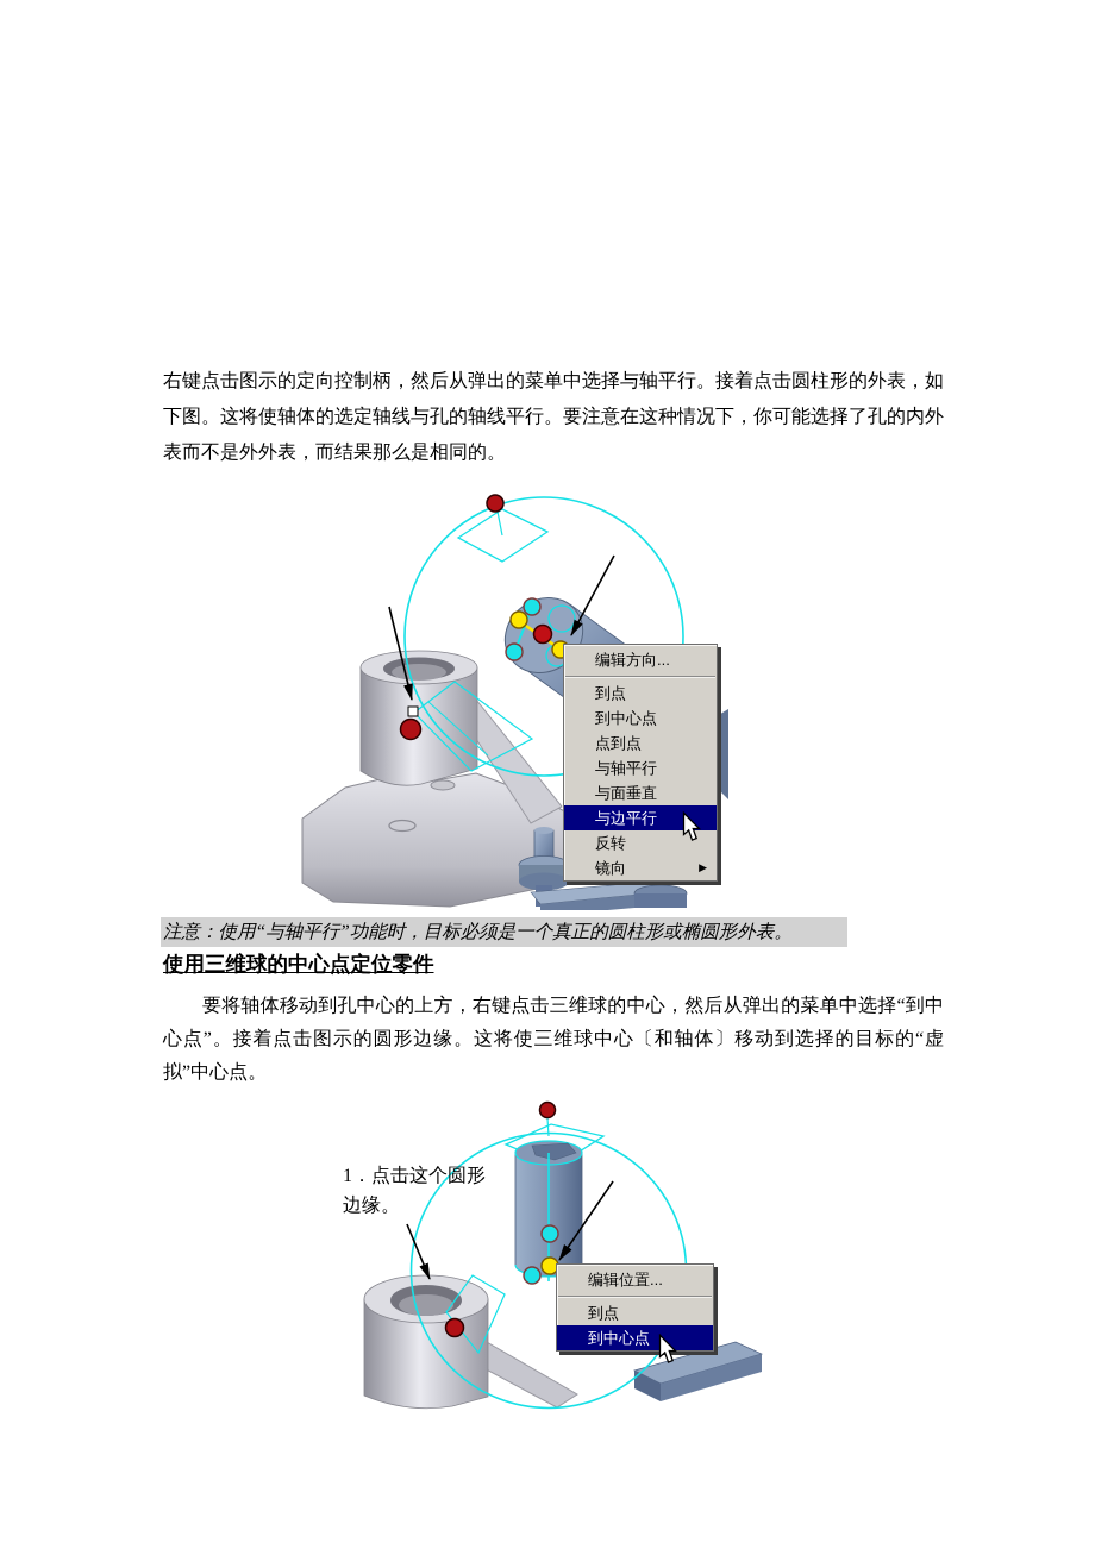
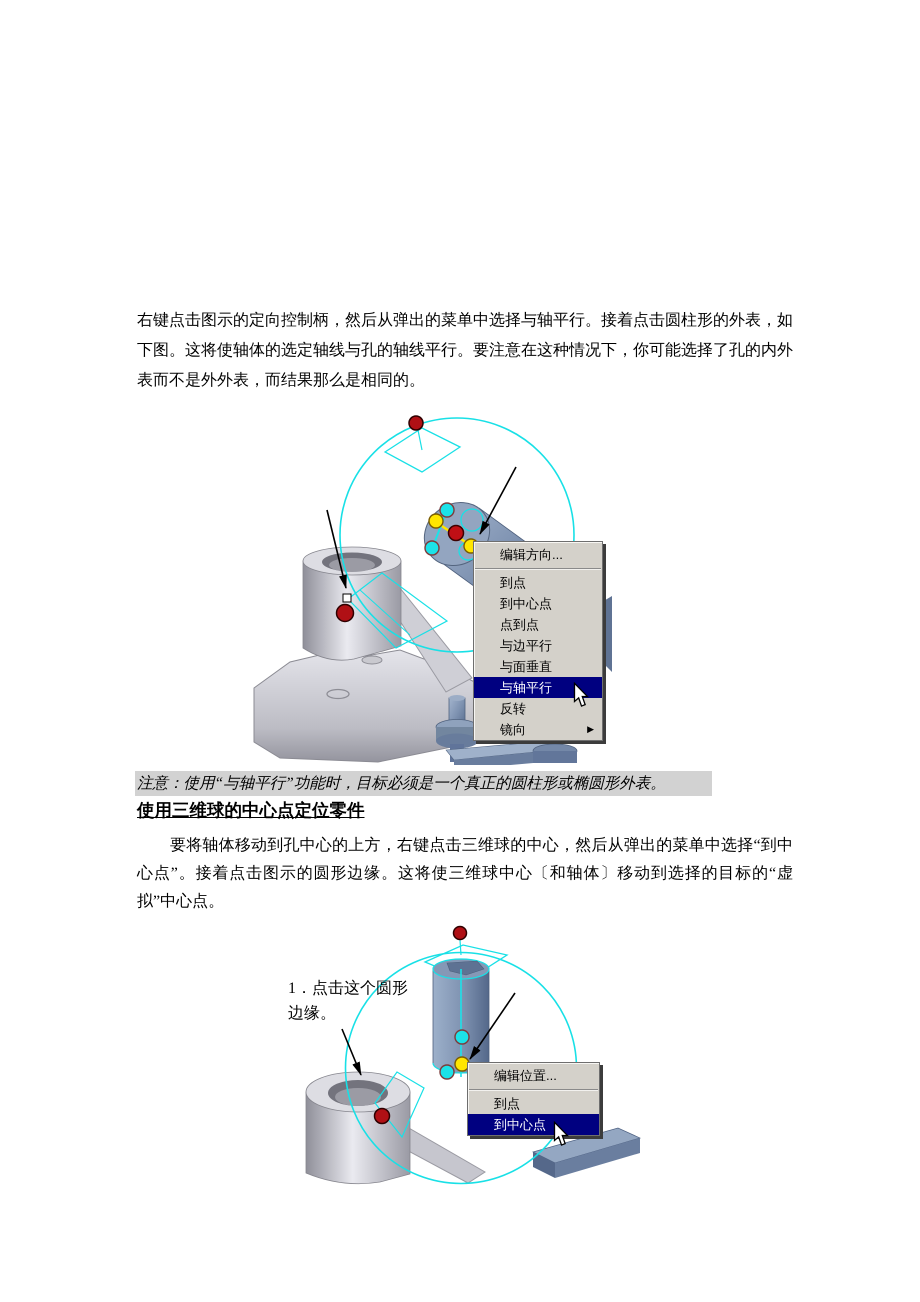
  右键点击图示的定向控制柄，然后从弹出的菜单中选择与轴平行。接着点击圆柱形的外表，如下图。这将使轴体的选定轴线与孔的轴线平行。要注意在这种情况下，你可能选择了孔的内外表而不是外外表，而结果那么是相同的。
  编辑方向...
  到点
  到中心点
  点到点
- 与轴平行
+ 与边平行
  与面垂直
- 与边平行
+ 与轴平行
  反转
  镜向
  ▶
  注意：使用“与轴平行”功能时，目标必须是一个真正的圆柱形或椭圆形外表。
  使用三维球的中心点定位零件
  要将轴体移动到孔中心的上方，右键点击三维球的中心，然后从弹出的菜单中选择“到中心点”。接着点击图示的圆形边缘。这将使三维球中心〔和轴体〕移动到选择的目标的“虚拟”中心点。
  1．点击这个圆形边缘。
  编辑位置...
  到点
  到中心点
